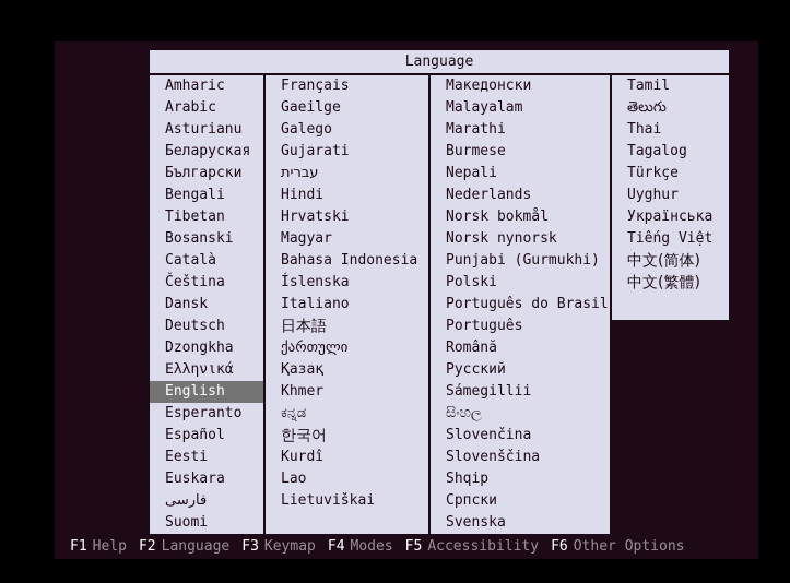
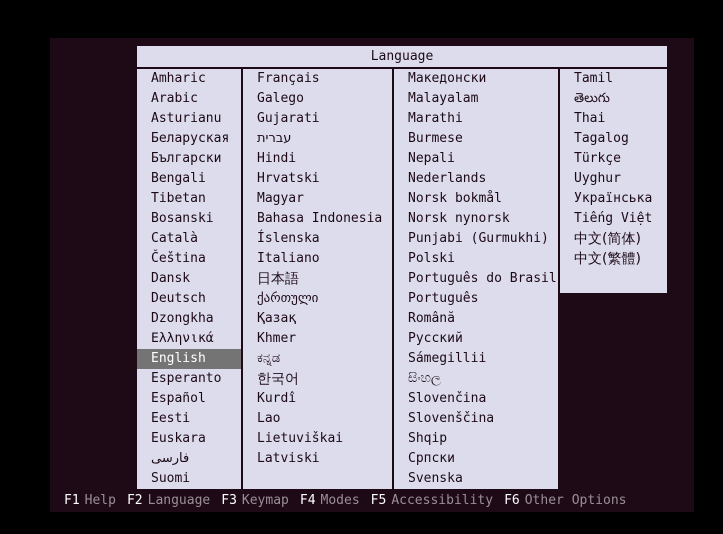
  Language
  Amharic
  Arabic
  Asturianu
  Беларуская
  Български
  Bengali
  Tibetan
  Bosanski
  Català
  Čeština
  Dansk
  Deutsch
  Dzongkha
  Ελληνικά
  English
  Esperanto
  Español
  Eesti
  Euskara
  فارسی
  Suomi
  Français
- Gaeilge
  Galego
  Gujarati
  עברית
  Hindi
  Hrvatski
  Magyar
  Bahasa Indonesia
  Íslenska
  Italiano
  日本語
  ქართული
  Қазақ
  Khmer
  ಕನ್ನಡ
  한국어
  Kurdî
  Lao
  Lietuviškai
+ Latviski
  Македонски
  Malayalam
  Marathi
  Burmese
  Nepali
  Nederlands
  Norsk bokmål
  Norsk nynorsk
  Punjabi (Gurmukhi)
  Polski
  Português do Brasil
  Português
  Română
  Русский
  Sámegillii
  සිංහල
  Slovenčina
  Slovenščina
  Shqip
  Српски
  Svenska
  Tamil
  తెలుగు
  Thai
  Tagalog
  Türkçe
  Uyghur
  Українська
  Tiếng Việt
  中文(简体)
  中文(繁體)
  F1 Help F2 Language F3 Keymap F4 Modes F5 Accessibility F6 Other Options
